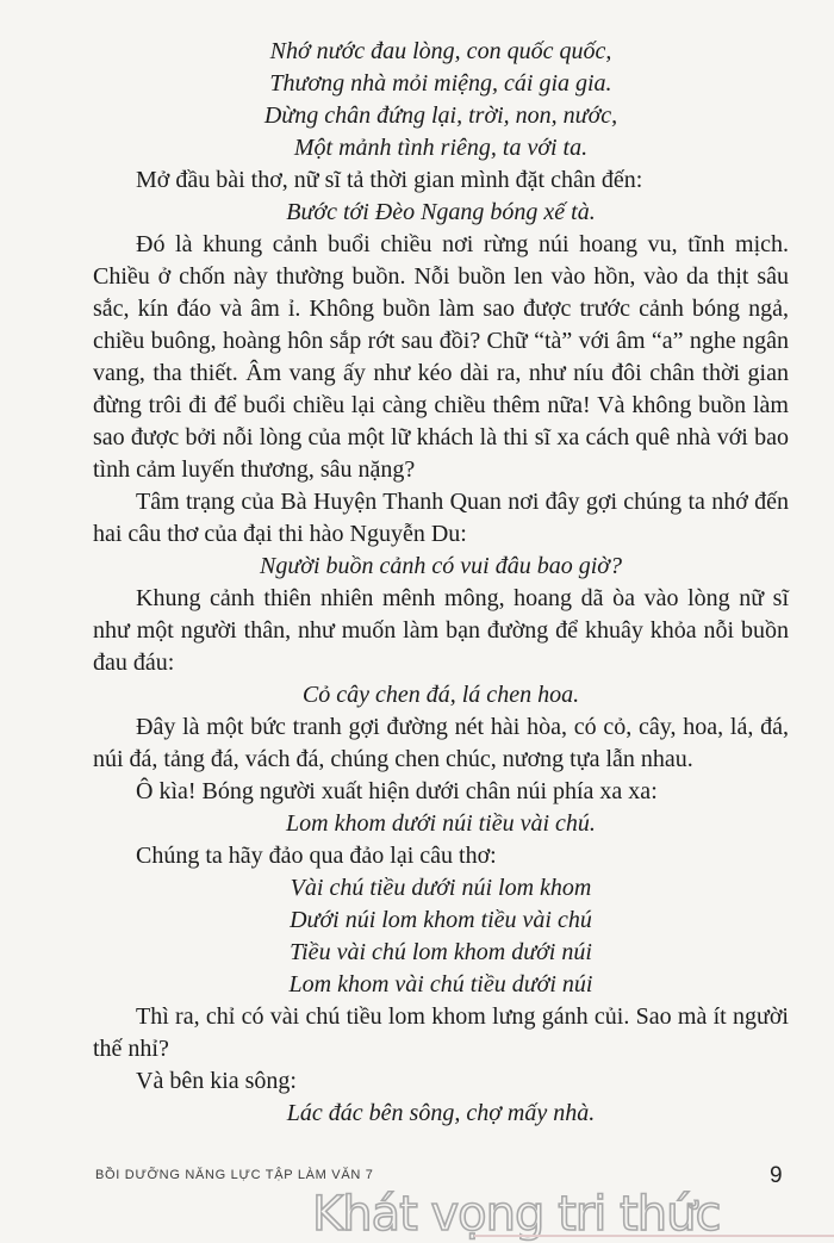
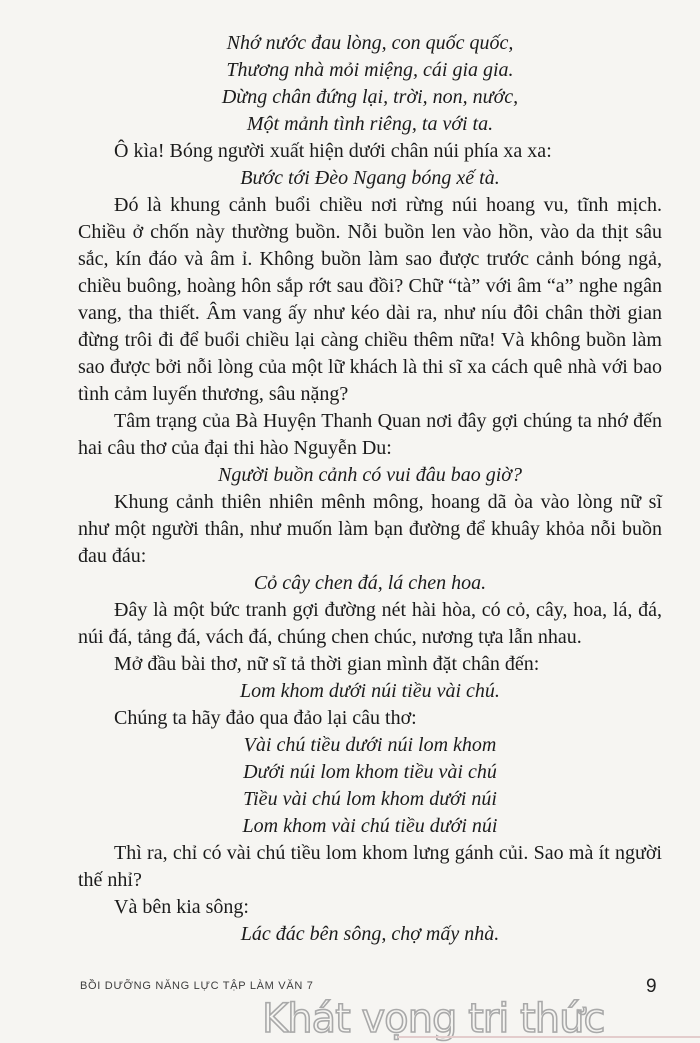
  Nhớ nước đau lòng, con quốc quốc,
  Thương nhà mỏi miệng, cái gia gia.
  Dừng chân đứng lại, trời, non, nước,
  Một mảnh tình riêng, ta với ta.
- Mở đầu bài thơ, nữ sĩ tả thời gian mình đặt chân đến:
+ Ô kìa! Bóng người xuất hiện dưới chân núi phía xa xa:
  Bước tới Đèo Ngang bóng xế tà.
  Đó là khung cảnh buổi chiều nơi rừng núi hoang vu, tĩnh mịch. Chiều ở chốn này thường buồn. Nỗi buồn len vào hồn, vào da thịt sâu sắc, kín đáo và âm ỉ. Không buồn làm sao được trước cảnh bóng ngả, chiều buông, hoàng hôn sắp rớt sau đồi? Chữ “tà” với âm “a” nghe ngân vang, tha thiết. Âm vang ấy như kéo dài ra, như níu đôi chân thời gian đừng trôi đi để buổi chiều lại càng chiều thêm nữa! Và không buồn làm sao được bởi nỗi lòng của một lữ khách là thi sĩ xa cách quê nhà với bao tình cảm luyến thương, sâu nặng?
  Tâm trạng của Bà Huyện Thanh Quan nơi đây gợi chúng ta nhớ đến hai câu thơ của đại thi hào Nguyễn Du:
  Người buồn cảnh có vui đâu bao giờ?
  Khung cảnh thiên nhiên mênh mông, hoang dã òa vào lòng nữ sĩ như một người thân, như muốn làm bạn đường để khuây khỏa nỗi buồn đau đáu:
  Cỏ cây chen đá, lá chen hoa.
  Đây là một bức tranh gợi đường nét hài hòa, có cỏ, cây, hoa, lá, đá, núi đá, tảng đá, vách đá, chúng chen chúc, nương tựa lẫn nhau.
- Ô kìa! Bóng người xuất hiện dưới chân núi phía xa xa:
+ Mở đầu bài thơ, nữ sĩ tả thời gian mình đặt chân đến:
  Lom khom dưới núi tiều vài chú.
  Chúng ta hãy đảo qua đảo lại câu thơ:
  Vài chú tiều dưới núi lom khom
  Dưới núi lom khom tiều vài chú
  Tiều vài chú lom khom dưới núi
  Lom khom vài chú tiều dưới núi
  Thì ra, chỉ có vài chú tiều lom khom lưng gánh củi. Sao mà ít người thế nhỉ?
  Và bên kia sông:
  Lác đác bên sông, chợ mấy nhà.
  Khát vọng tri thức
  BỒI DƯỠNG NĂNG LỰC TẬP LÀM VĂN 7
  9
